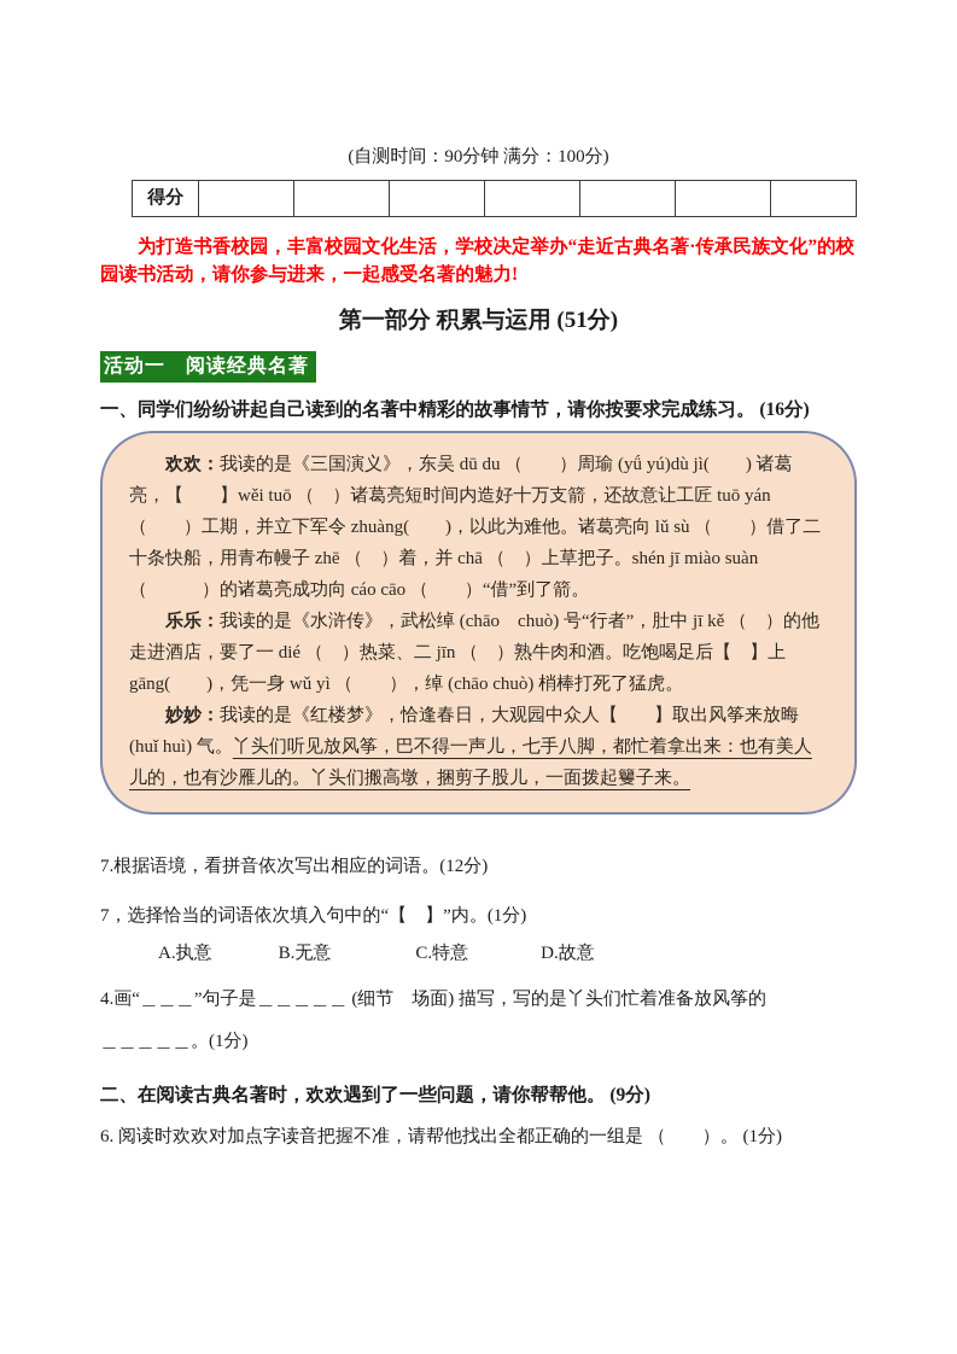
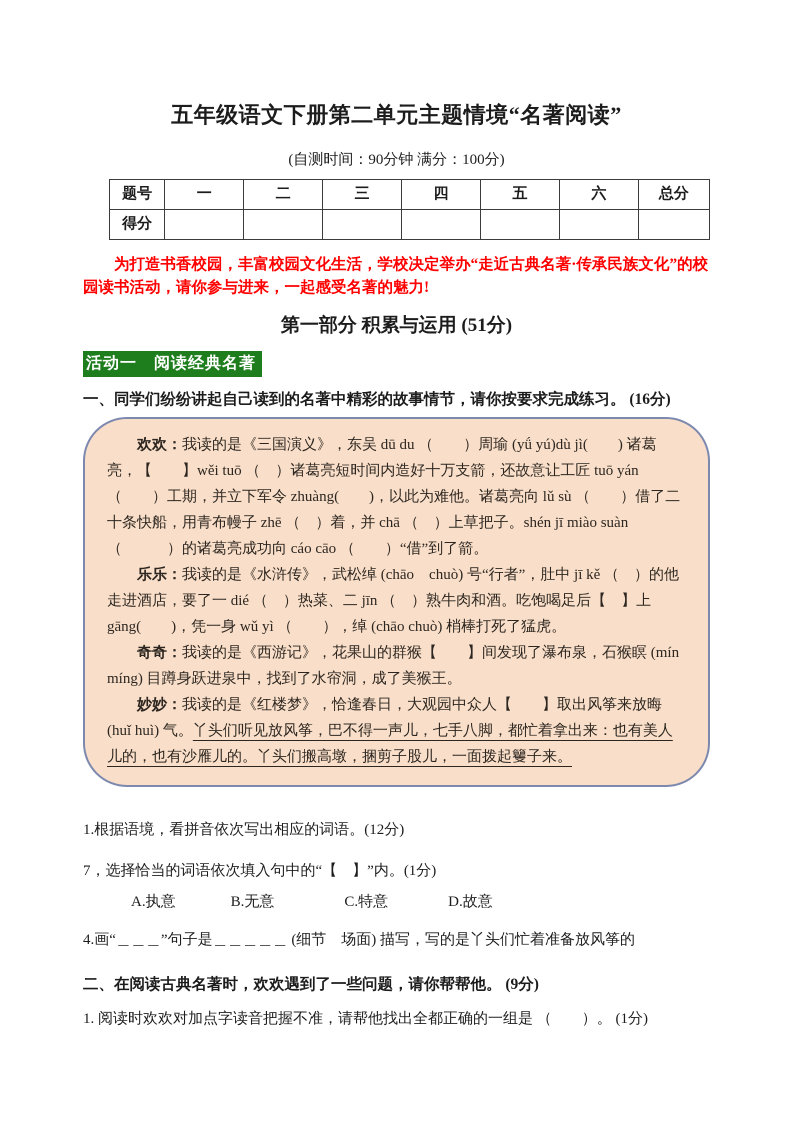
+ 五年级语文下册第二单元主题情境“名著阅读”
  (自测时间：90分钟 满分：100分)
+ 题号	一	二	三	四	五	六	总分
  得分
  为打造书香校园，丰富校园文化生活，学校决定举办“走近古典名著·传承民族文化”的校园读书活动，请你参与进来，一起感受名著的魅力!
  第一部分 积累与运用 (51分)
  活动一 阅读经典名著
  一、同学们纷纷讲起自己读到的名著中精彩的故事情节，请你按要求完成练习。 (16分)
  欢欢：我读的是《三国演义》，东吴 dū du （ ）周瑜 (yǘ yú)dù jì( ) 诸葛亮，【 】wěi tuō （ ）诸葛亮短时间内造好十万支箭，还故意让工匠 tuō yán （ ）工期，并立下军令 zhuàng( )，以此为难他。诸葛亮向 lǔ sù （ ）借了二十条快船，用青布幔子 zhē （ ）着，并 chā （ ）上草把子。shén jī miào suàn （ ）的诸葛亮成功向 cáo cāo （ ）“借”到了箭。
  乐乐：我读的是《水浒传》，武松绰 (chāo chuò) 号“行者”，肚中 jī kě （ ）的他走进酒店，要了一 dié （ ）热菜、二 jīn （ ）熟牛肉和酒。吃饱喝足后【 】上 gāng( )，凭一身 wǔ yì （ ），绰 (chāo chuò) 梢棒打死了猛虎。
+ 奇奇：我读的是《西游记》，花果山的群猴【 】间发现了瀑布泉，石猴瞑 (mín míng) 目蹲身跃进泉中，找到了水帘洞，成了美猴王。
  妙妙：我读的是《红楼梦》，恰逢春日，大观园中众人【 】取出风筝来放晦 (huǐ huì) 气。丫头们听见放风筝，巴不得一声儿，七手八脚，都忙着拿出来：也有美人儿的，也有沙雁儿的。丫头们搬高墩，捆剪子股儿，一面拨起籰子来。
- 7.根据语境，看拼音依次写出相应的词语。(12分)
+ 1.根据语境，看拼音依次写出相应的词语。(12分)
  7，选择恰当的词语依次填入句中的“【 】”内。(1分)
  A.执意
  B.无意
  C.特意
  D.故意
  4.画“＿＿＿”句子是＿＿＿＿＿ (细节 场面) 描写，写的是丫头们忙着准备放风筝的
- ＿＿＿＿＿。(1分)
  二、在阅读古典名著时，欢欢遇到了一些问题，请你帮帮他。 (9分)
- 6. 阅读时欢欢对加点字读音把握不准，请帮他找出全都正确的一组是 （ ）。 (1分)
+ 1. 阅读时欢欢对加点字读音把握不准，请帮他找出全都正确的一组是 （ ）。 (1分)
